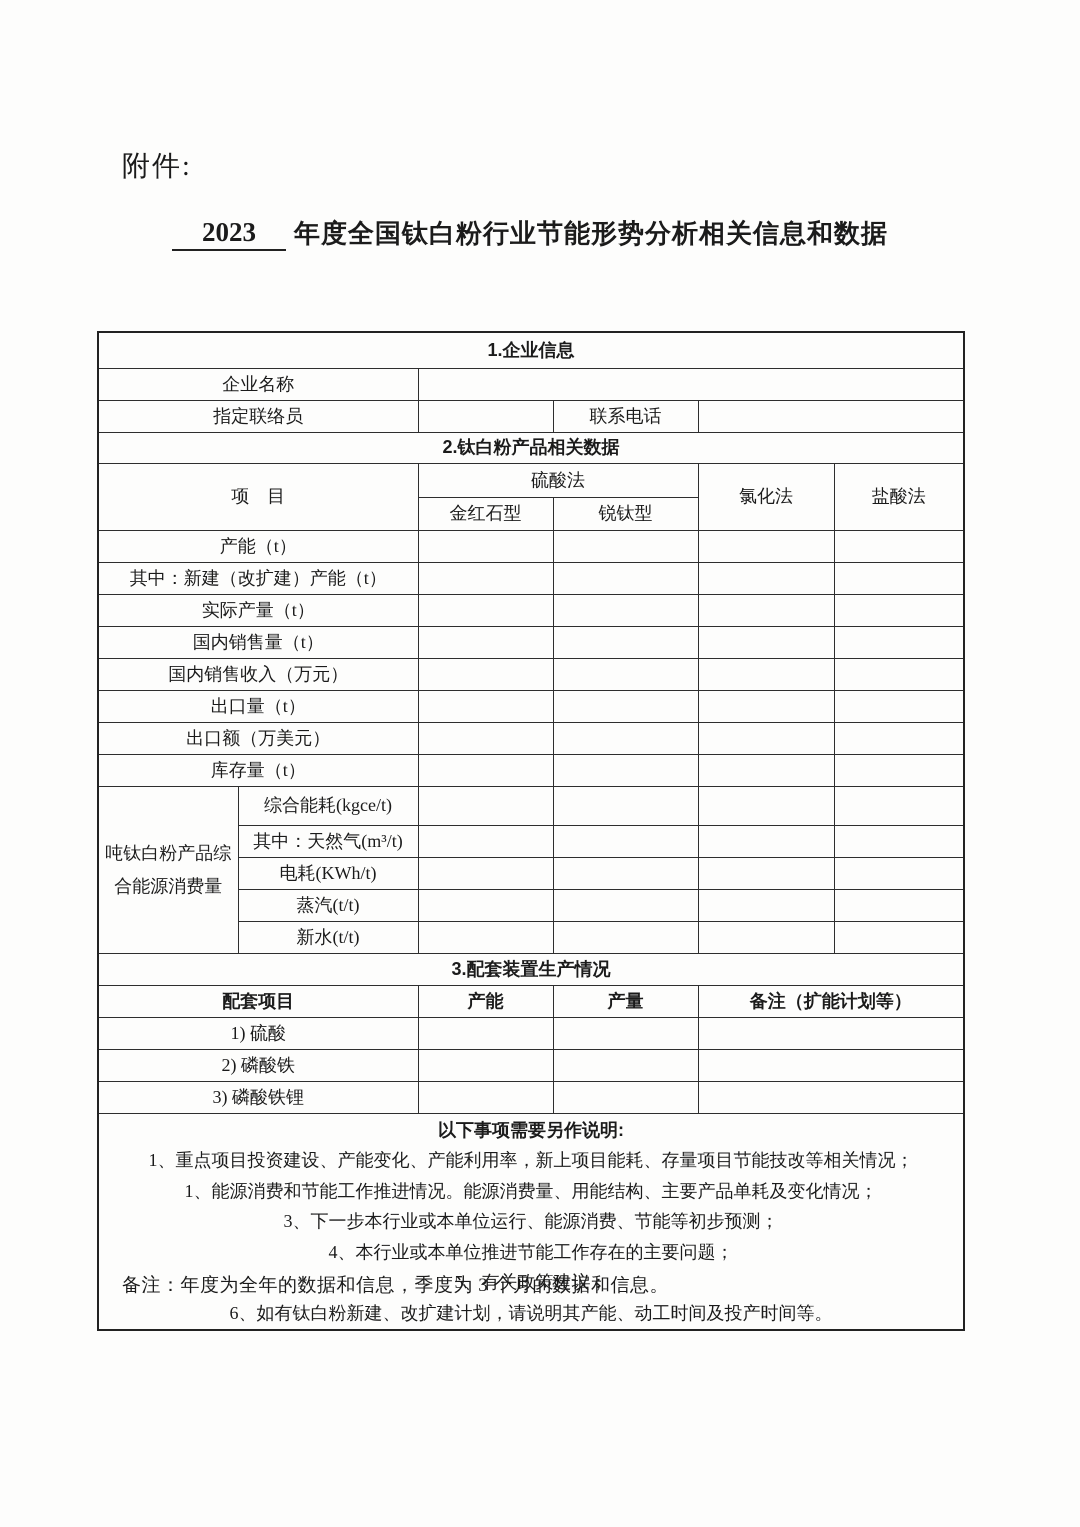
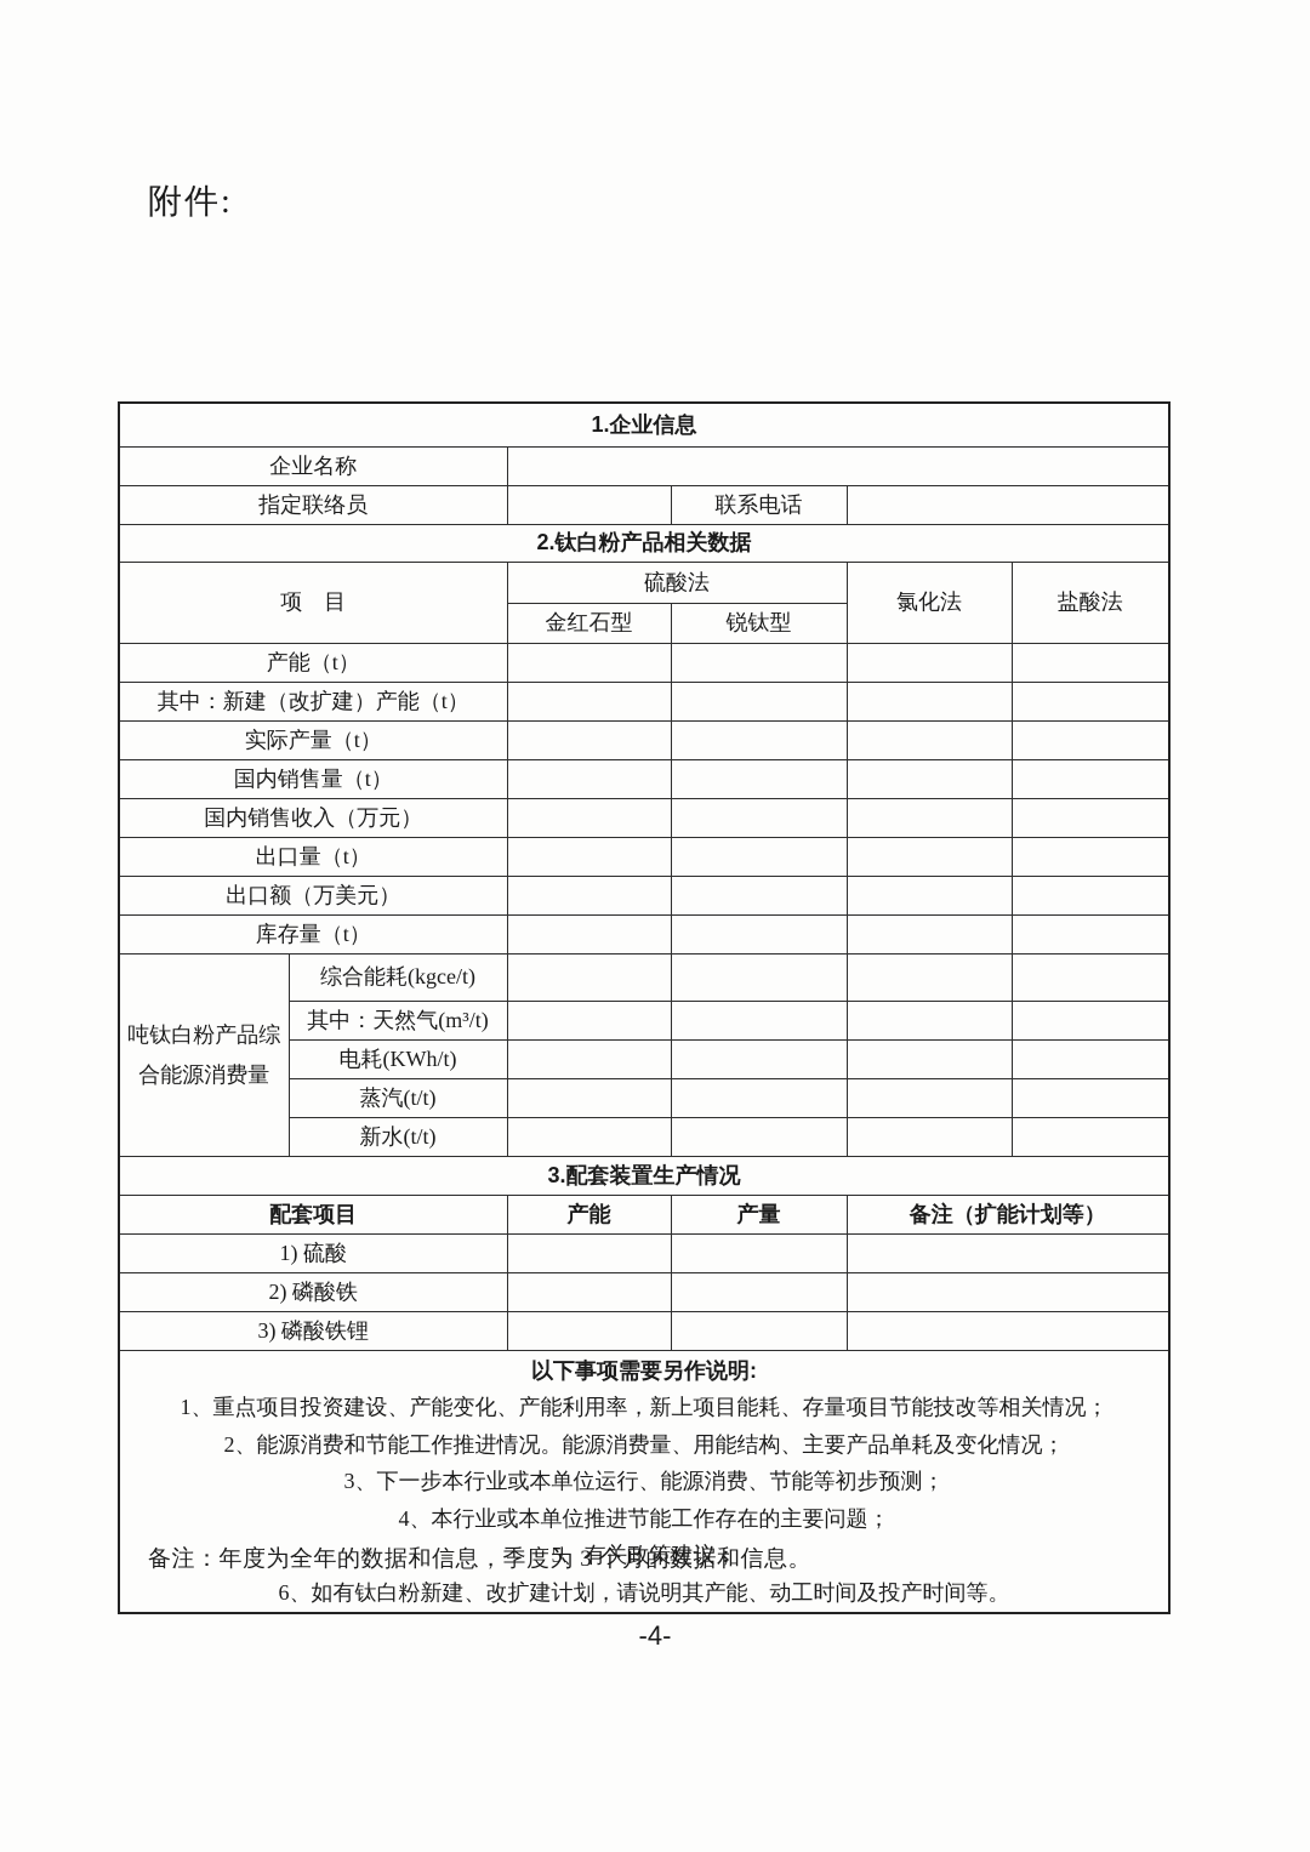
  附件:
- 2023 年度全国钛白粉行业节能形势分析相关信息和数据
  1.企业信息
  企业名称
  指定联络员		联系电话
  2.钛白粉产品相关数据
  项 目	硫酸法	氯化法	盐酸法
  金红石型	锐钛型
  产能（t）
  其中：新建（改扩建）产能（t）
  实际产量（t）
  国内销售量（t）
  国内销售收入（万元）
  出口量（t）
  出口额（万美元）
  库存量（t）
  吨钛白粉产品综合能源消费量	综合能耗(kgce/t)
  其中：天然气(m³/t)
  电耗(KWh/t)
  蒸汽(t/t)
  新水(t/t)
  3.配套装置生产情况
  配套项目	产能	产量	备注（扩能计划等）
  1) 硫酸
  2) 磷酸铁
  3) 磷酸铁锂
- 以下事项需要另作说明: 1、重点项目投资建设、产能变化、产能利用率，新上项目能耗、存量项目节能技改等相关情况； 1、能源消费和节能工作推进情况。能源消费量、用能结构、主要产品单耗及变化情况； 3、下一步本行业或本单位运行、能源消费、节能等初步预测； 4、本行业或本单位推进节能工作存在的主要问题； 5、有关政策建议； 6、如有钛白粉新建、改扩建计划，请说明其产能、动工时间及投产时间等。
+ 以下事项需要另作说明: 1、重点项目投资建设、产能变化、产能利用率，新上项目能耗、存量项目节能技改等相关情况； 2、能源消费和节能工作推进情况。能源消费量、用能结构、主要产品单耗及变化情况； 3、下一步本行业或本单位运行、能源消费、节能等初步预测； 4、本行业或本单位推进节能工作存在的主要问题； 5、有关政策建议； 6、如有钛白粉新建、改扩建计划，请说明其产能、动工时间及投产时间等。
  备注：年度为全年的数据和信息，季度为 3 个月的数据和信息。
+ -4-
